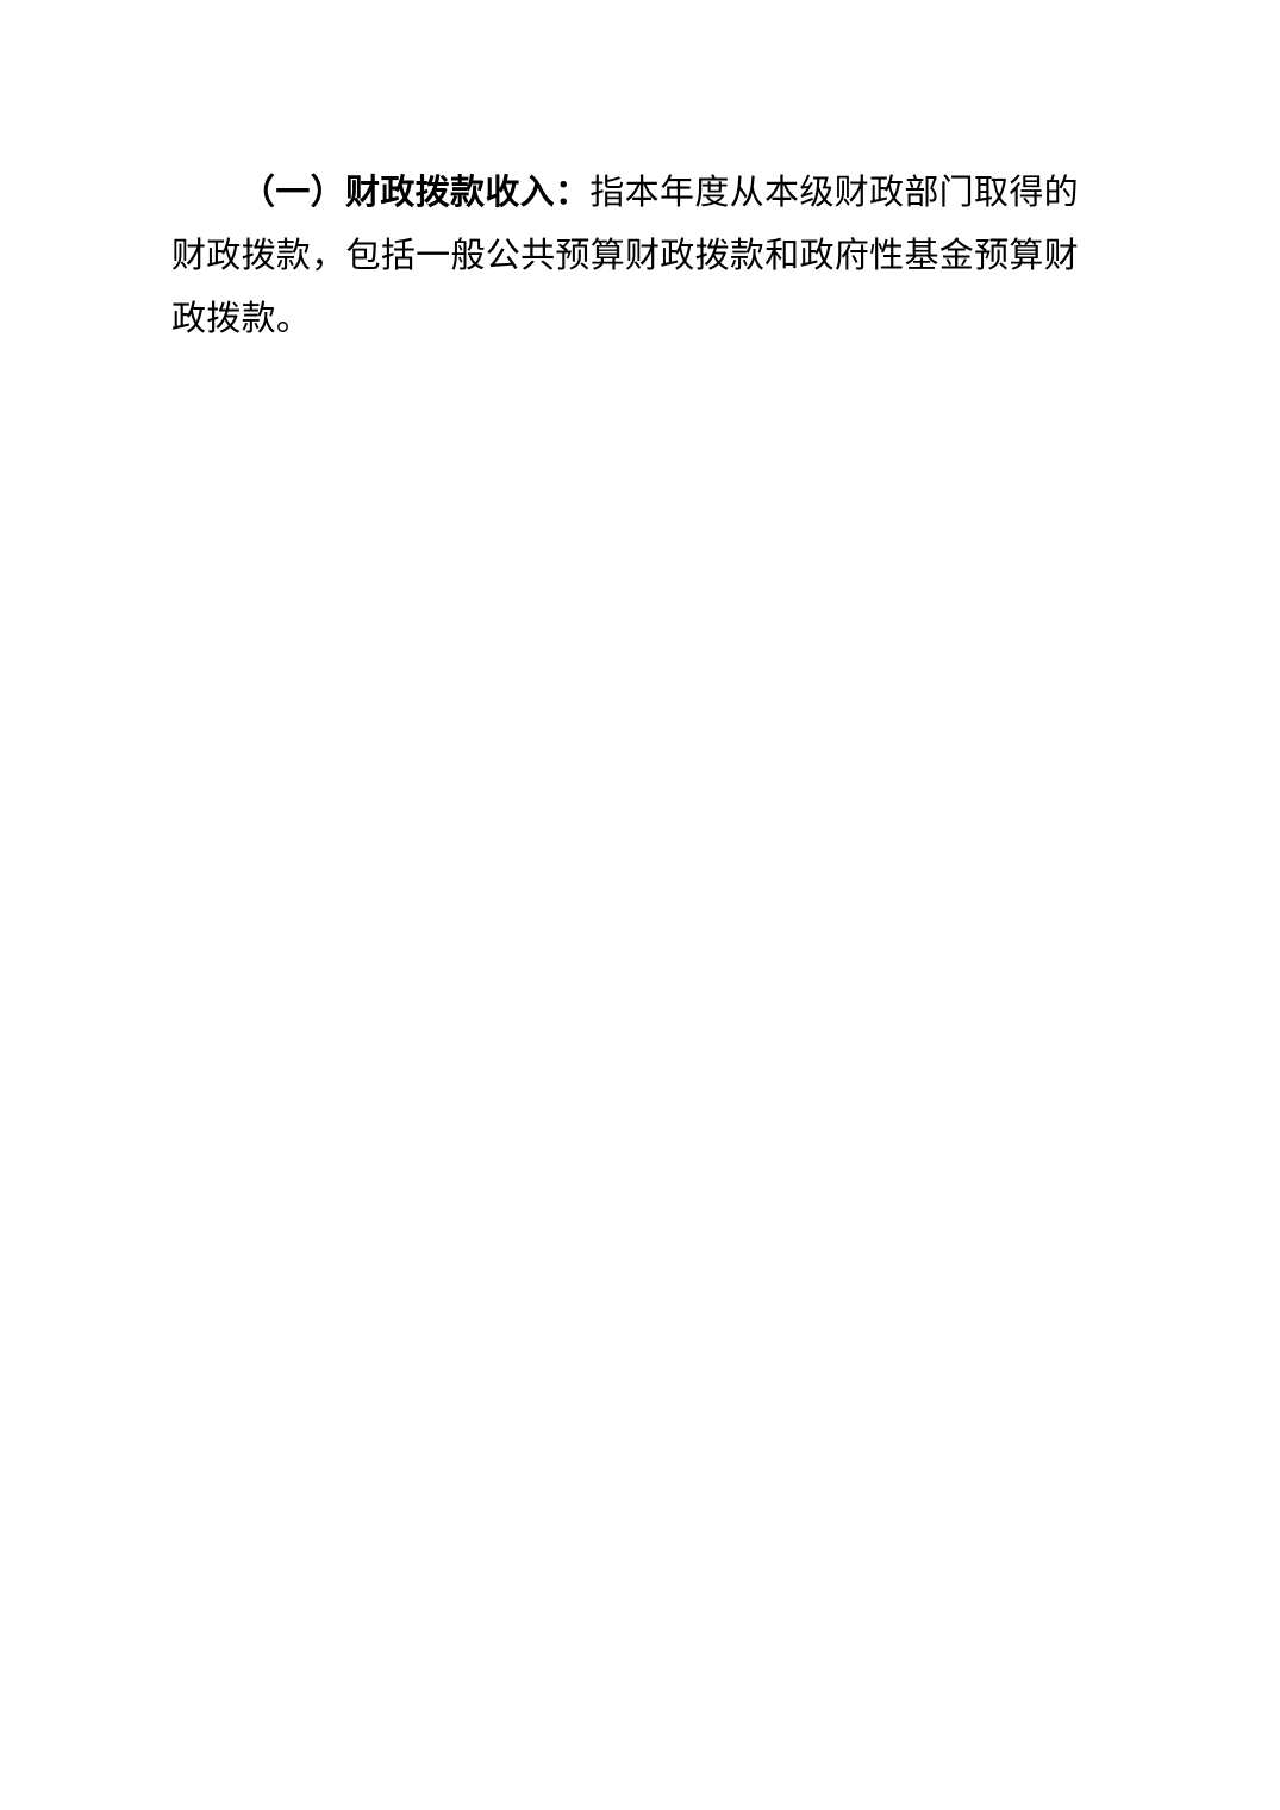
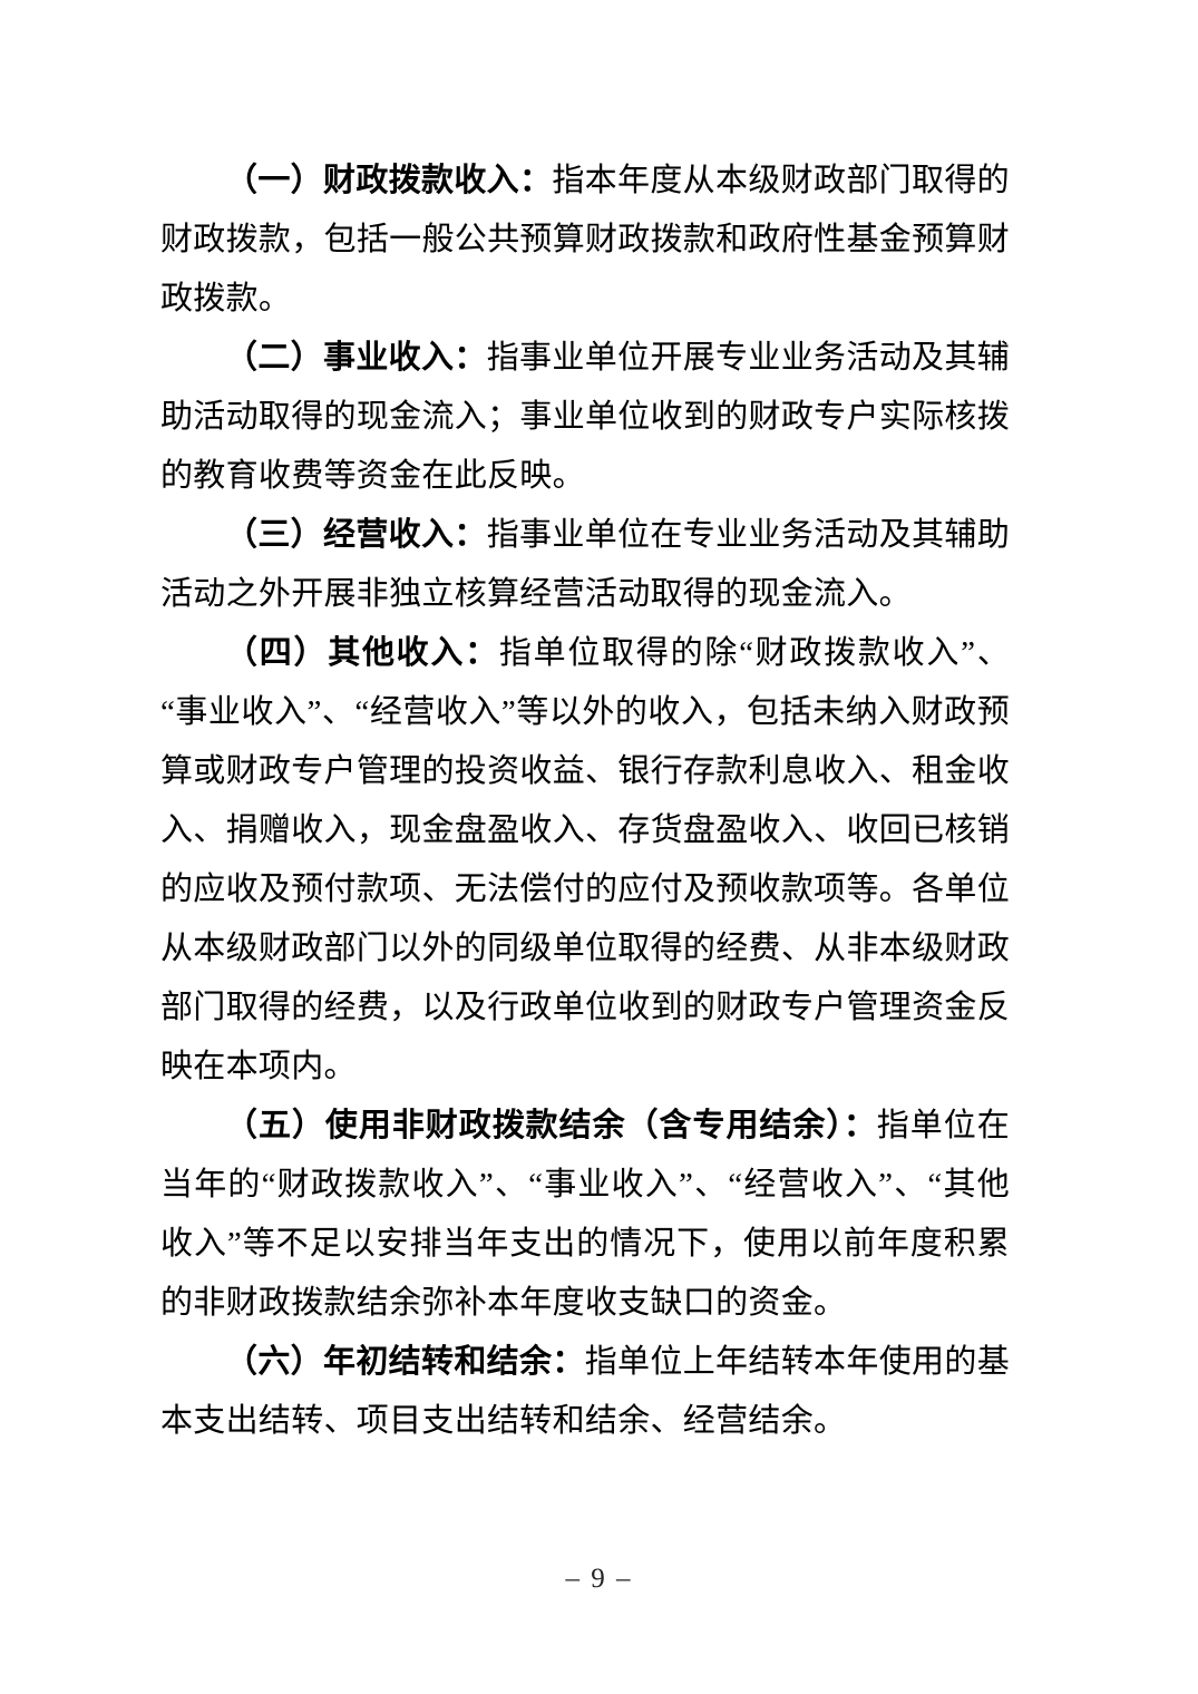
  （一）财政拨款收入：指本年度从本级财政部门取得的财政拨款，包括一般公共预算财政拨款和政府性基金预算财政拨款。
+ （二）事业收入：指事业单位开展专业业务活动及其辅助活动取得的现金流入；事业单位收到的财政专户实际核拨的教育收费等资金在此反映。
+ （三）经营收入：指事业单位在专业业务活动及其辅助活动之外开展非独立核算经营活动取得的现金流入。
+ （四）其他收入：指单位取得的除“财政拨款收入”、“事业收入”、“经营收入”等以外的收入，包括未纳入财政预算或财政专户管理的投资收益、银行存款利息收入、租金收入、捐赠收入，现金盘盈收入、存货盘盈收入、收回已核销的应收及预付款项、无法偿付的应付及预收款项等。各单位从本级财政部门以外的同级单位取得的经费、从非本级财政部门取得的经费，以及行政单位收到的财政专户管理资金反映在本项内。
+ （五）使用非财政拨款结余（含专用结余）：指单位在当年的“财政拨款收入”、“事业收入”、“经营收入”、“其他收入”等不足以安排当年支出的情况下，使用以前年度积累的非财政拨款结余弥补本年度收支缺口的资金。
+ （六）年初结转和结余：指单位上年结转本年使用的基本支出结转、项目支出结转和结余、经营结余。
+ – 9 –
